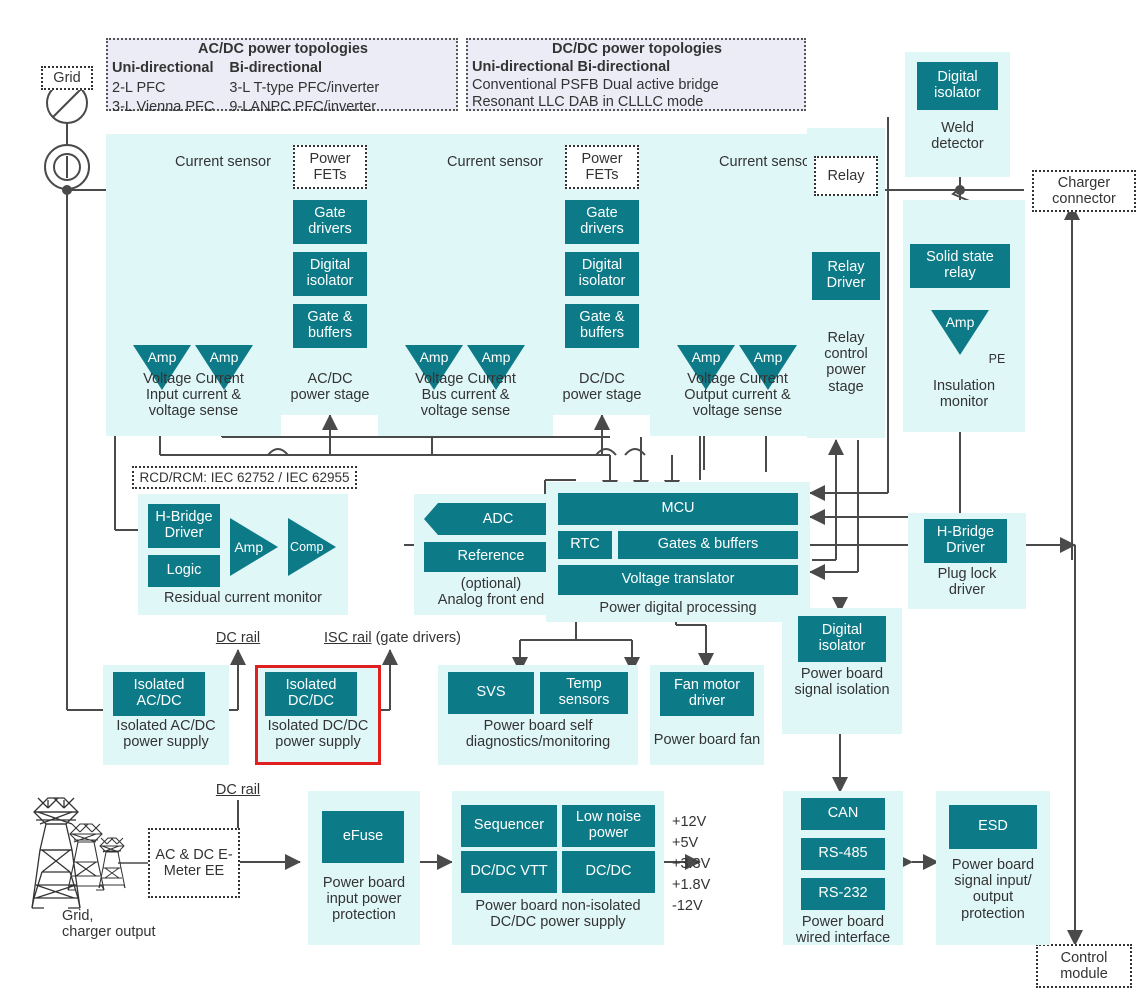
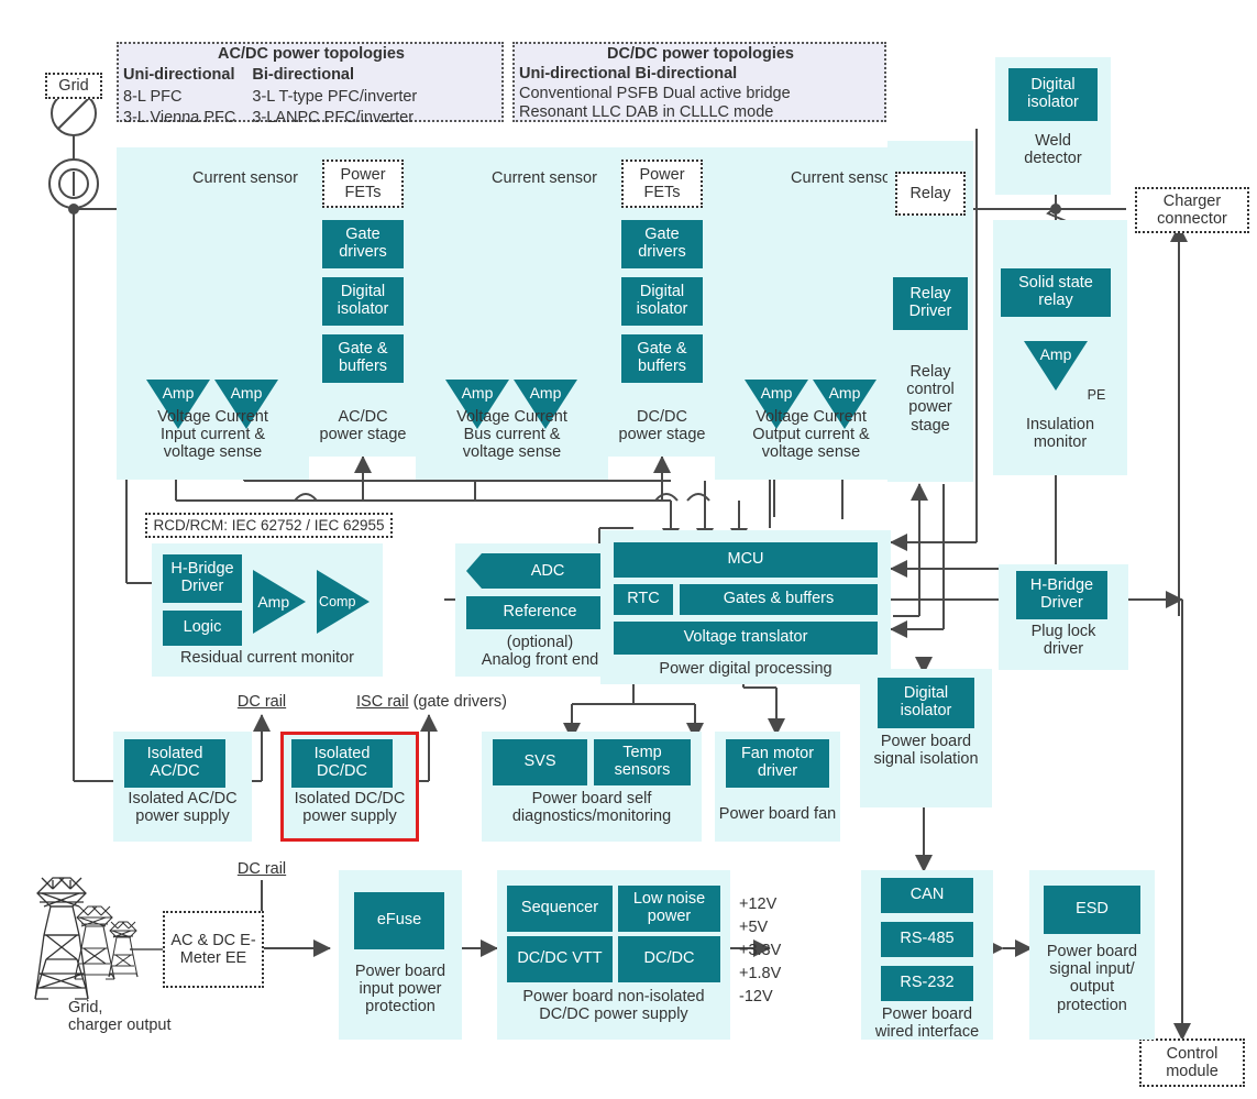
  AC/DC power topologies
  Uni-directional	Bi-directional
- 2-L PFC	3-L T-type PFC/inverter
+ 8-L PFC	3-L T-type PFC/inverter
- 3-L Vienna PFC	9-LANPC PFC/inverter
+ 3-L Vienna PFC	3-LANPC PFC/inverter
  DC/DC power topologies
  Uni-directional Bi-directional
  Conventional PSFB Dual active bridge
  Resonant LLC DAB in CLLLC mode
  Grid
  Charger connector
  Control module
  Current sensor
  Amp
  Amp
  Voltage Current
  Input current &
  voltage sense
  Current sensor
  Amp
  Amp
  Voltage Current
  Bus current &
  voltage sense
  Current sens
  Amp
  Amp
  Voltage Current
  Output current &
  voltage sense
  Power FETs
  Gate drivers
  Digital isolator
  Gate & buffers
  AC/DC
  power stage
  Power FETs
  Gate drivers
  Digital isolator
  Gate & buffers
  DC/DC
  power stage
  Relay
  Relay Driver
  Relay
  control
  power
  stage
  Digital isolator
  Weld
  detector
  Solid state relay
  Amp
  PE
  Insulation
  monitor
  RCD/RCM: IEC 62752 / IEC 62955
  H-Bridge Driver
  Logic
  Amp
  Comp
  Residual current monitor
  ADC
  Reference
  (optional)
  Analog front end
  MCU
  RTC
  Gates & buffers
  Voltage translator
  Power digital processing
  H-Bridge Driver
  Plug lock
  driver
  DC rail
  ISC rail (gate drivers)
  DC rail
  Isolated AC/DC
  Isolated AC/DC
  power supply
  Isolated DC/DC
  Isolated DC/DC
  power supply
  SVS
  Temp sensors
  Power board self
  diagnostics/monitoring
  Fan motor driver
  Power board fan
  Digital isolator
  Power board
  signal isolation
  eFuse
  Power board
  input power
  protection
  Sequencer
  Low noise power
  DC/DC VTT
  DC/DC
  Power board non-isolated
  DC/DC power supply
  +12V
  +5V
  +3.3V
  +1.8V
  -12V
  CAN
  RS-485
  RS-232
  Power board
  wired interface
  ESD
  Power board
  signal input/
  output
  protection
  Grid,
  charger output
  AC & DC E-Meter EE
